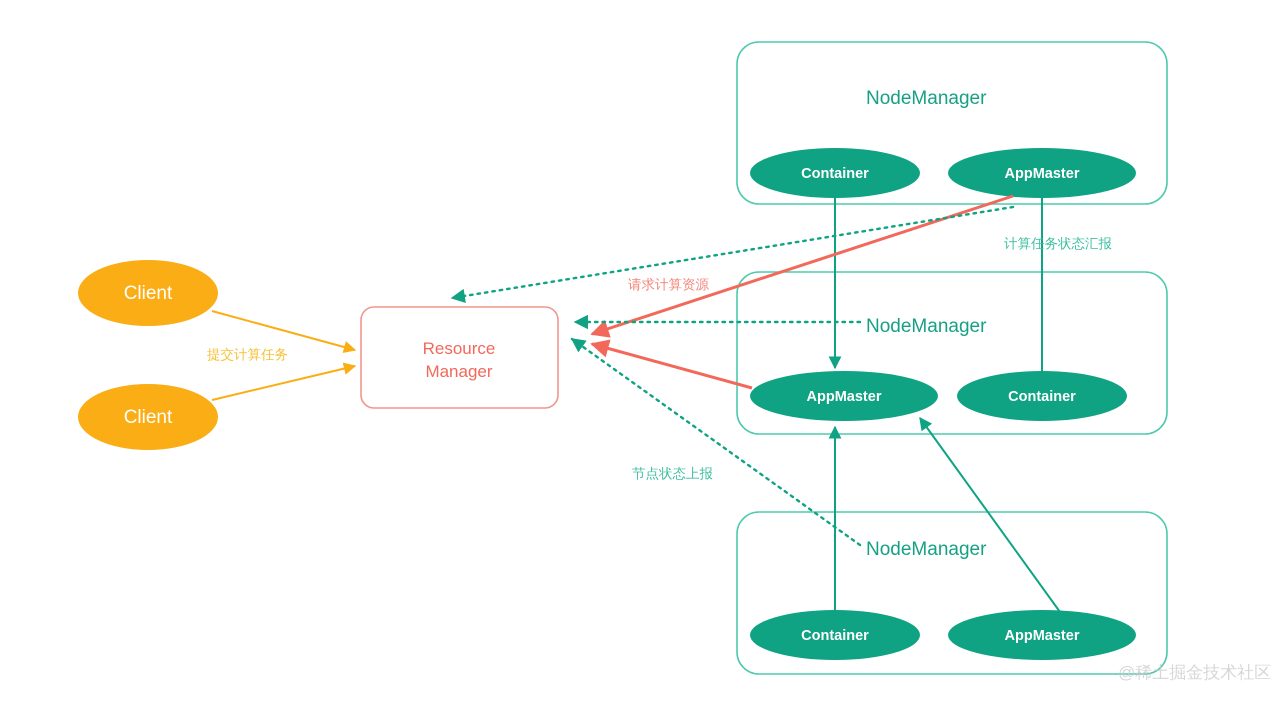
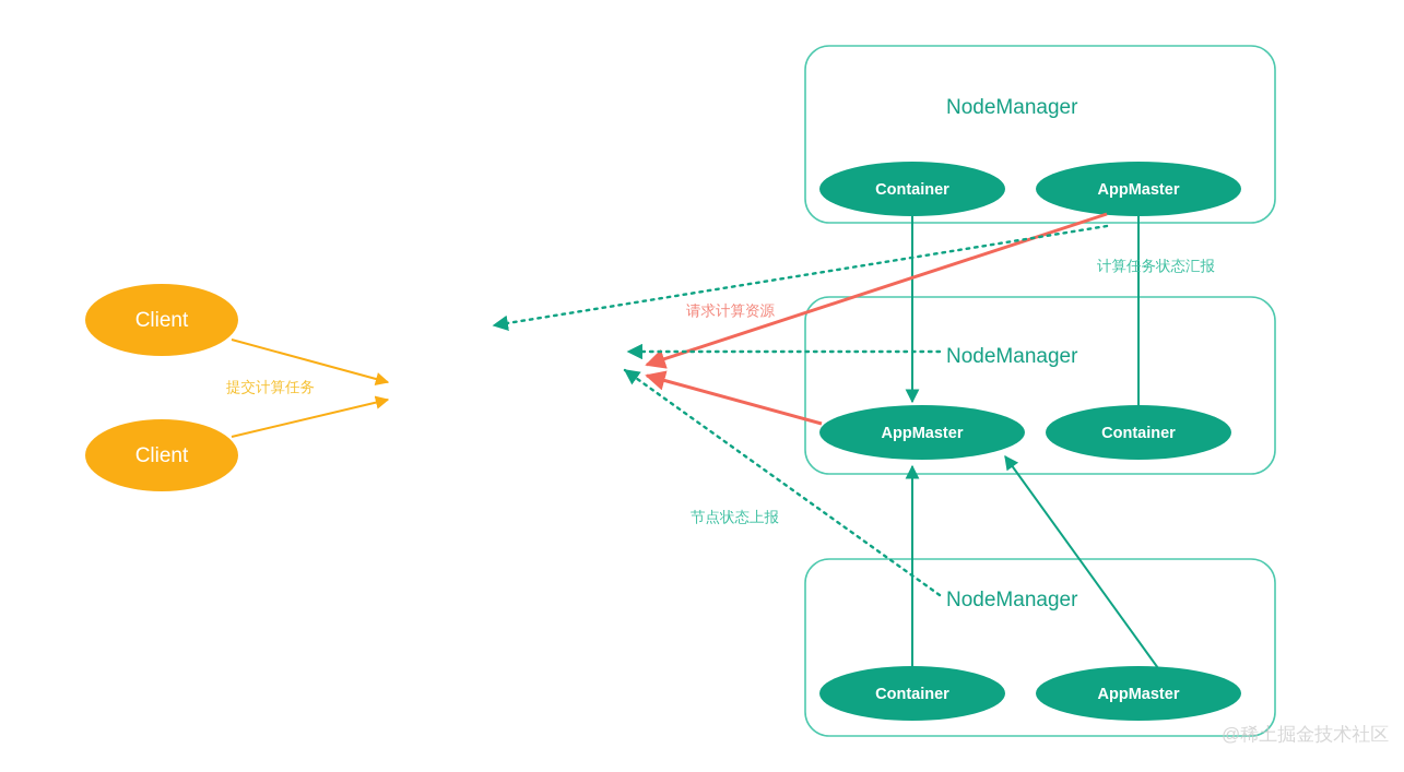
  NodeManager
  Container
  AppMaster
  NodeManager
  AppMaster
  Container
  NodeManager
  Container
  AppMaster
- Resource
- Manager
  Client
  Client
  提交计算任务
  请求计算资源
  计算任务状态汇报
  节点状态上报
  @稀土掘金技术社区
